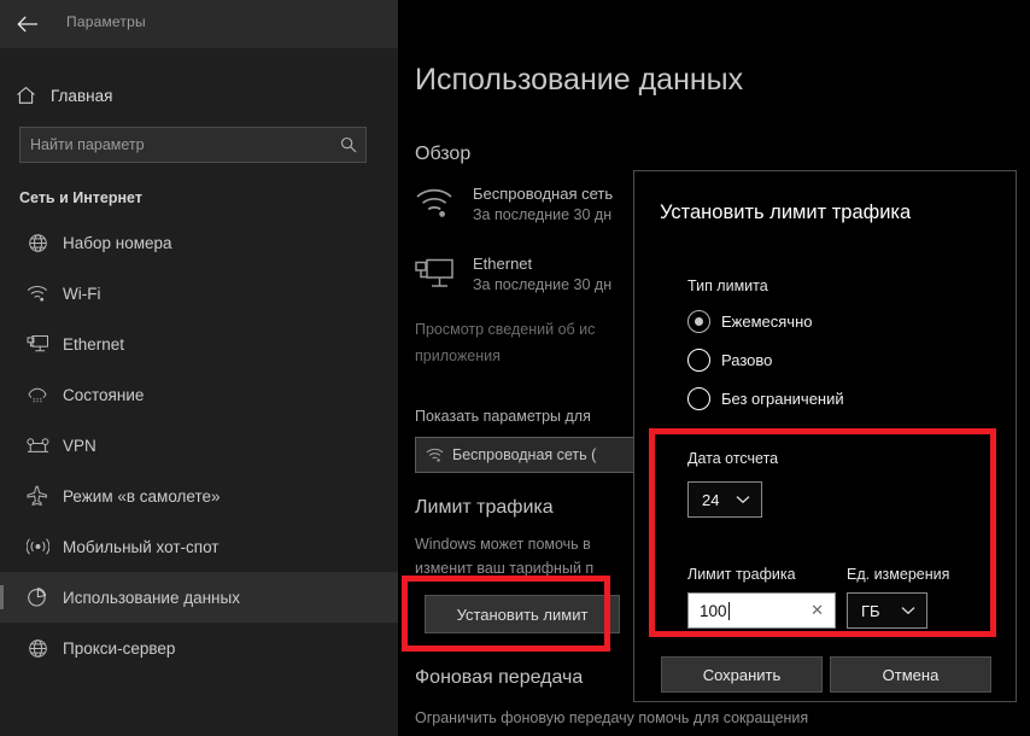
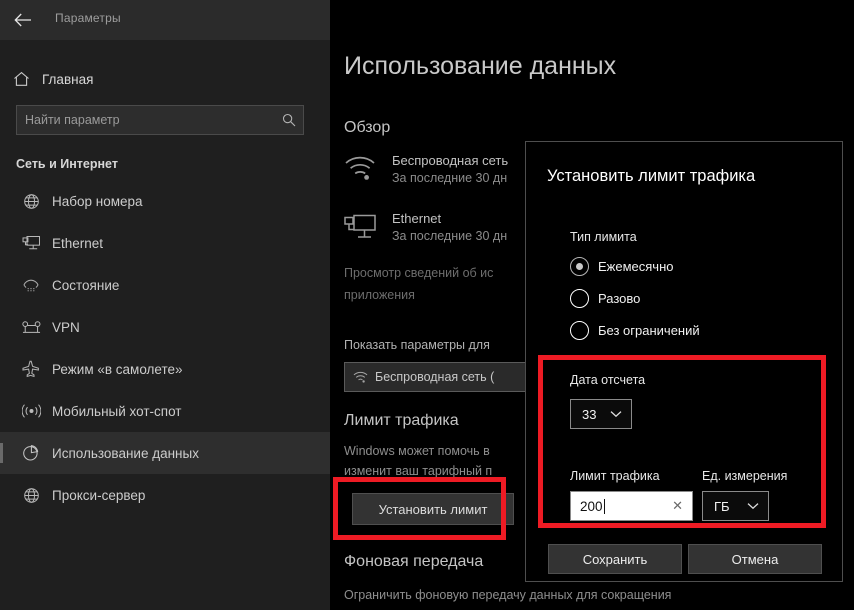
  Параметры
  Главная
  Найти параметр
  Сеть и Интернет
  Набор номера
- Wi-Fi
  Ethernet
  Состояние
  VPN
  Режим «в самолете»
  Мобильный хот-спот
  Использование данных
  Прокси-сервер
  Использование данных
  Обзор
  Беспроводная сеть
  За последние 30 дн
  Ethernet
  За последние 30 дн
  Просмотр сведений об ис
  приложения
  Показать параметры для
  Беспроводная сеть (
  Лимит трафика
  Windows может помочь в
  изменит ваш тарифный п
  Установить лимит
  Фоновая передача
- Ограничить фоновую передачу помочь для сокращения
+ Ограничить фоновую передачу данных для сокращения
  Установить лимит трафика
  Тип лимита
  Ежемесячно
  Разово
  Без ограничений
  Дата отсчета
- 24
+ 33
  Лимит трафика
  Ед. измерения
- 100
+ 200
  ✕
  ГБ
  Сохранить
  Отмена
